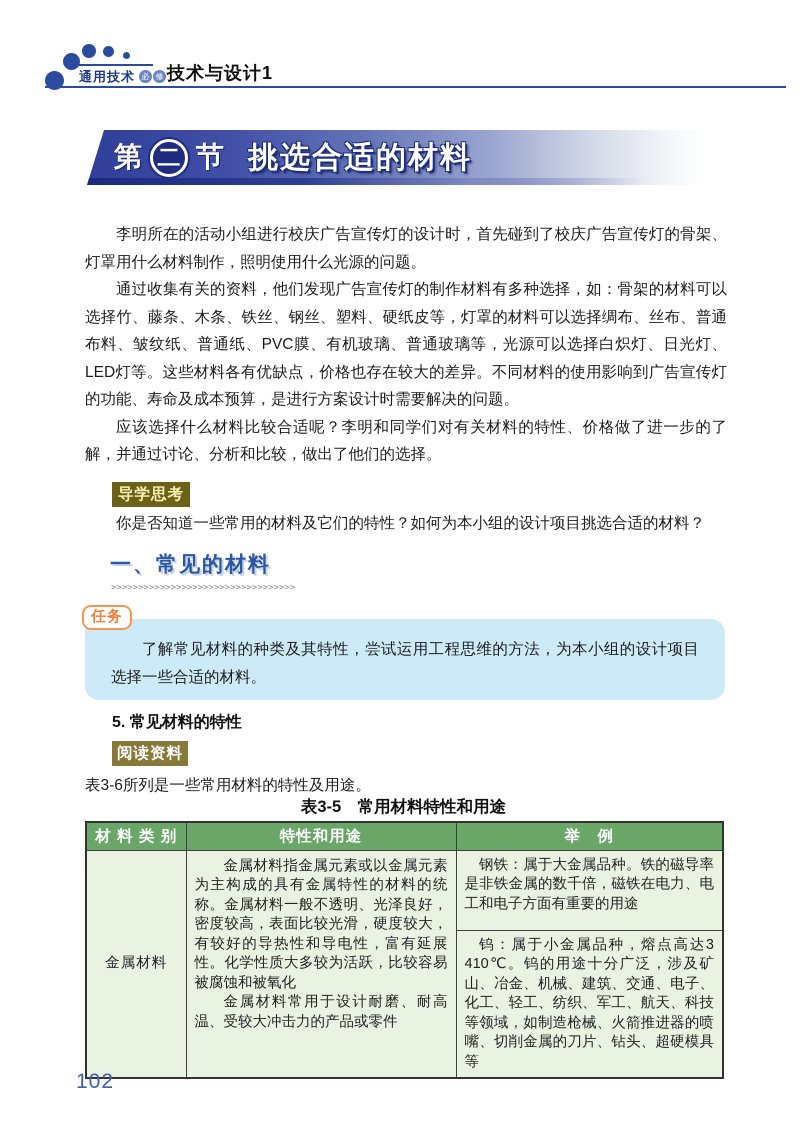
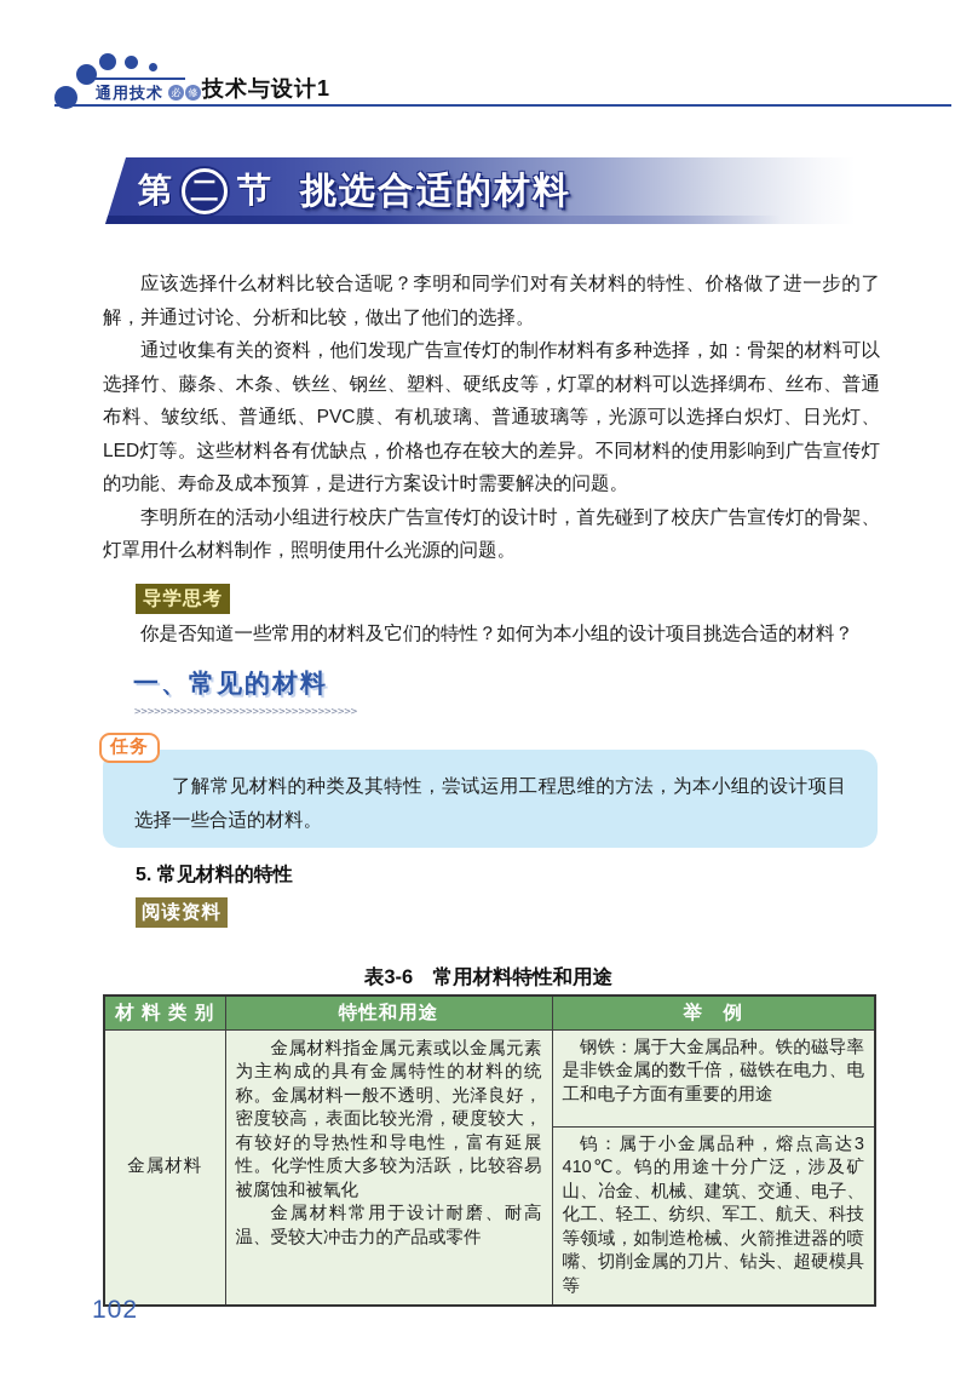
  通用技术
  必
  修
  技术与设计1
  第
  二
  节
  挑选合适的材料
- 李明所在的活动小组进行校庆广告宣传灯的设计时，首先碰到了校庆广告宣传灯的骨架、灯罩用什么材料制作，照明使用什么光源的问题。
+ 应该选择什么材料比较合适呢？李明和同学们对有关材料的特性、价格做了进一步的了解，并通过讨论、分析和比较，做出了他们的选择。
  通过收集有关的资料，他们发现广告宣传灯的制作材料有多种选择，如：骨架的材料可以选择竹、藤条、木条、铁丝、钢丝、塑料、硬纸皮等，灯罩的材料可以选择绸布、丝布、普通布料、皱纹纸、普通纸、PVC膜、有机玻璃、普通玻璃等，光源可以选择白炽灯、日光灯、LED灯等。这些材料各有优缺点，价格也存在较大的差异。不同材料的使用影响到广告宣传灯的功能、寿命及成本预算，是进行方案设计时需要解决的问题。
- 应该选择什么材料比较合适呢？李明和同学们对有关材料的特性、价格做了进一步的了解，并通过讨论、分析和比较，做出了他们的选择。
+ 李明所在的活动小组进行校庆广告宣传灯的设计时，首先碰到了校庆广告宣传灯的骨架、灯罩用什么材料制作，照明使用什么光源的问题。
  导学思考
  你是否知道一些常用的材料及它们的特性？如何为本小组的设计项目挑选合适的材料？
  一、常见的材料
  >>>>>>>>>>>>>>>>>>>>>>>>>>>>>>>>>>
  任务
  了解常见材料的种类及其特性，尝试运用工程思维的方法，为本小组的设计项目选择一些合适的材料。
  5. 常见材料的特性
  阅读资料
- 表3-6所列是一些常用材料的特性及用途。
- 表3-5 常用材料特性和用途
+ 表3-6 常用材料特性和用途
  材 料 类 别	特性和用途	举 例
  金属材料	金属材料指金属元素或以金属元素为主构成的具有金属特性的材料的统称。金属材料一般不透明、光泽良好，密度较高，表面比较光滑，硬度较大，有较好的导热性和导电性，富有延展性。化学性质大多较为活跃，比较容易被腐蚀和被氧化 金属材料常用于设计耐磨、耐高温、受较大冲击力的产品或零件	钢铁：属于大金属品种。铁的磁导率是非铁金属的数千倍，磁铁在电力、电工和电子方面有重要的用途
  钨：属于小金属品种，熔点高达3 410℃。钨的用途十分广泛，涉及矿山、冶金、机械、建筑、交通、电子、化工、轻工、纺织、军工、航天、科技等领域，如制造枪械、火箭推进器的喷嘴、切削金属的刀片、钻头、超硬模具等
  102
